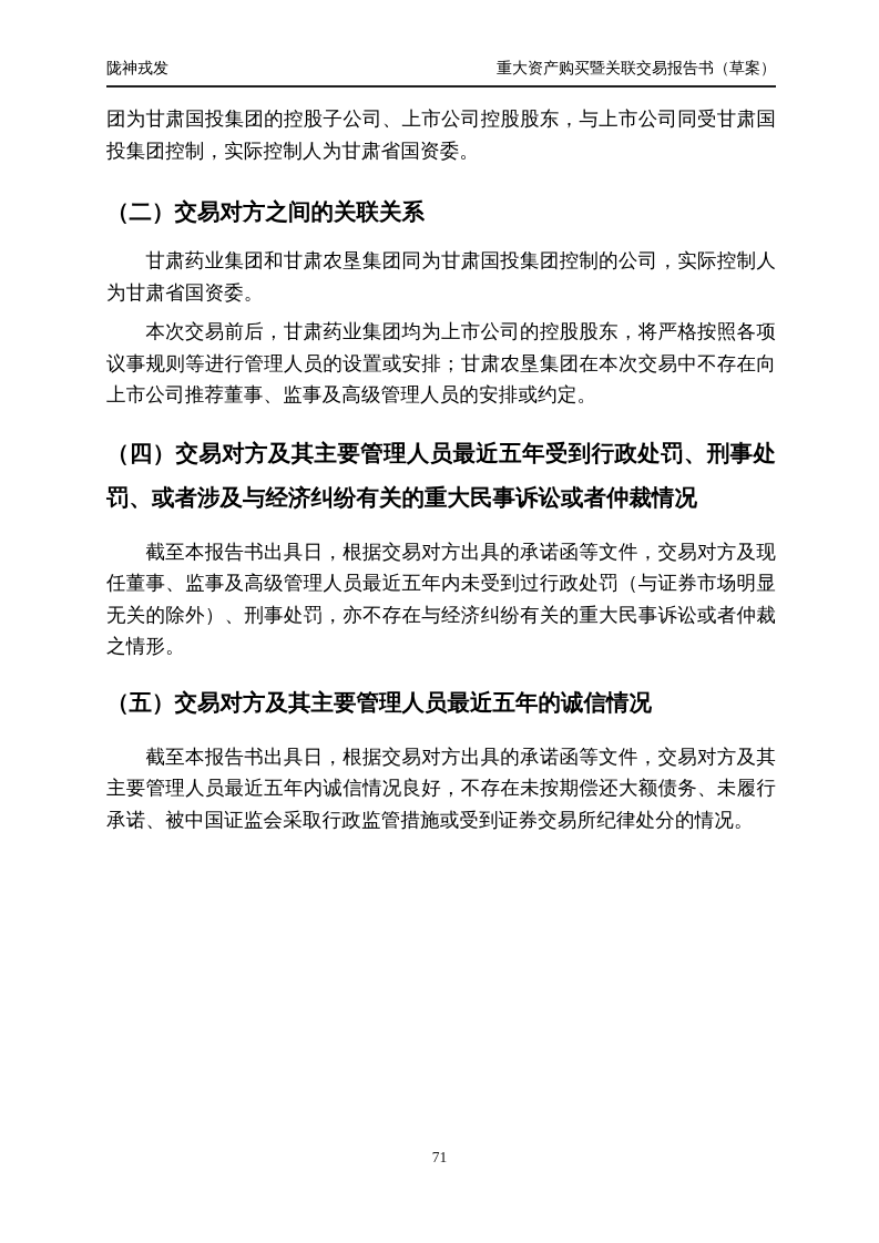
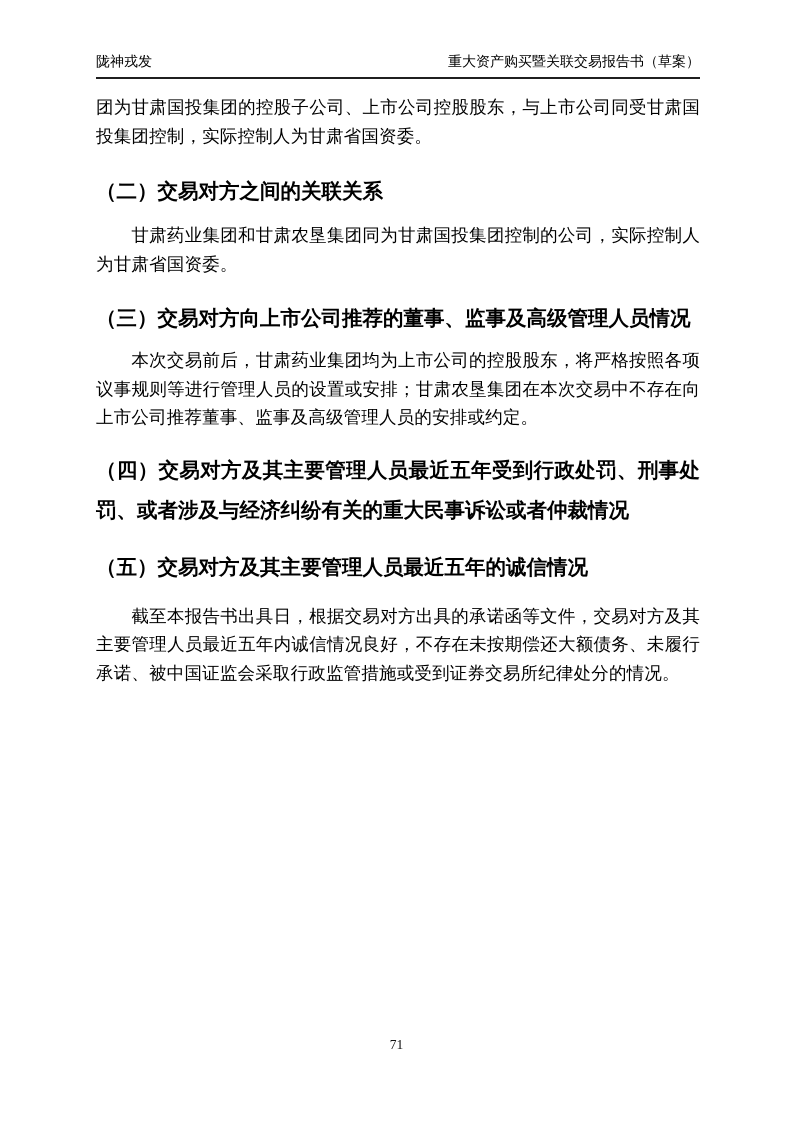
  陇神戎发
  重大资产购买暨关联交易报告书（草案）
  团为甘肃国投集团的控股子公司、上市公司控股股东，与上市公司同受甘肃国投集团控制，实际控制人为甘肃省国资委。
  （二）交易对方之间的关联关系
  甘肃药业集团和甘肃农垦集团同为甘肃国投集团控制的公司，实际控制人为甘肃省国资委。
+ （三）交易对方向上市公司推荐的董事、监事及高级管理人员情况
  本次交易前后，甘肃药业集团均为上市公司的控股股东，将严格按照各项议事规则等进行管理人员的设置或安排；甘肃农垦集团在本次交易中不存在向上市公司推荐董事、监事及高级管理人员的安排或约定。
  （四）交易对方及其主要管理人员最近五年受到行政处罚、刑事处罚、或者涉及与经济纠纷有关的重大民事诉讼或者仲裁情况
- 截至本报告书出具日，根据交易对方出具的承诺函等文件，交易对方及现任董事、监事及高级管理人员最近五年内未受到过行政处罚（与证券市场明显无关的除外）、刑事处罚，亦不存在与经济纠纷有关的重大民事诉讼或者仲裁之情形。
  （五）交易对方及其主要管理人员最近五年的诚信情况
  截至本报告书出具日，根据交易对方出具的承诺函等文件，交易对方及其主要管理人员最近五年内诚信情况良好，不存在未按期偿还大额债务、未履行承诺、被中国证监会采取行政监管措施或受到证券交易所纪律处分的情况。
  71
